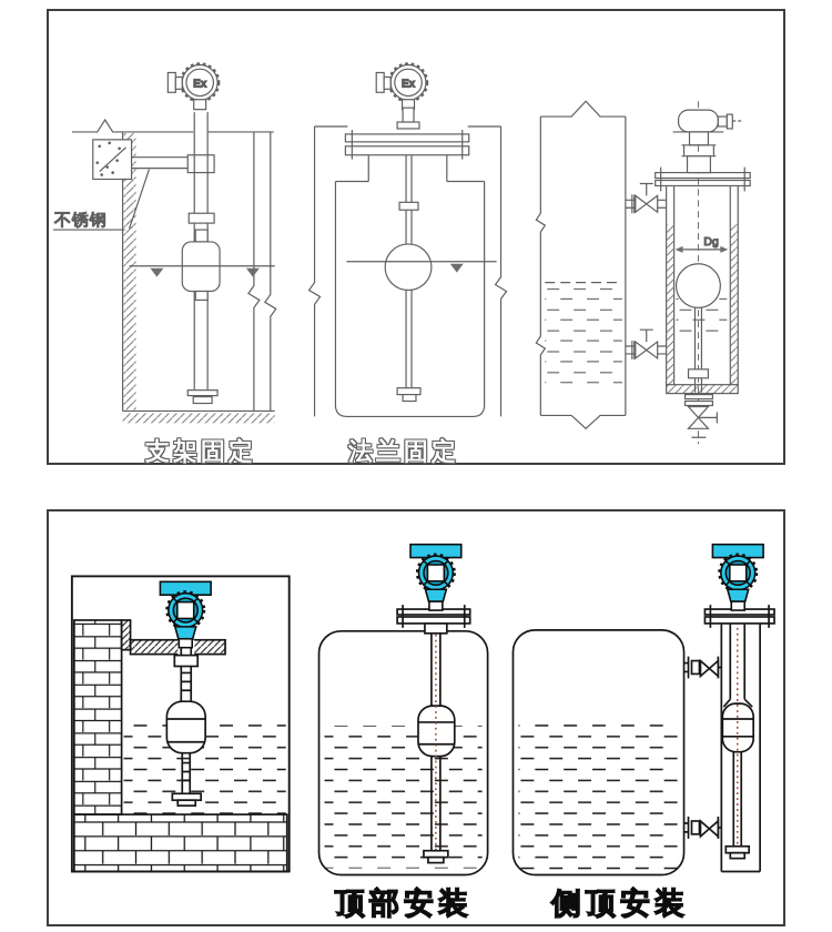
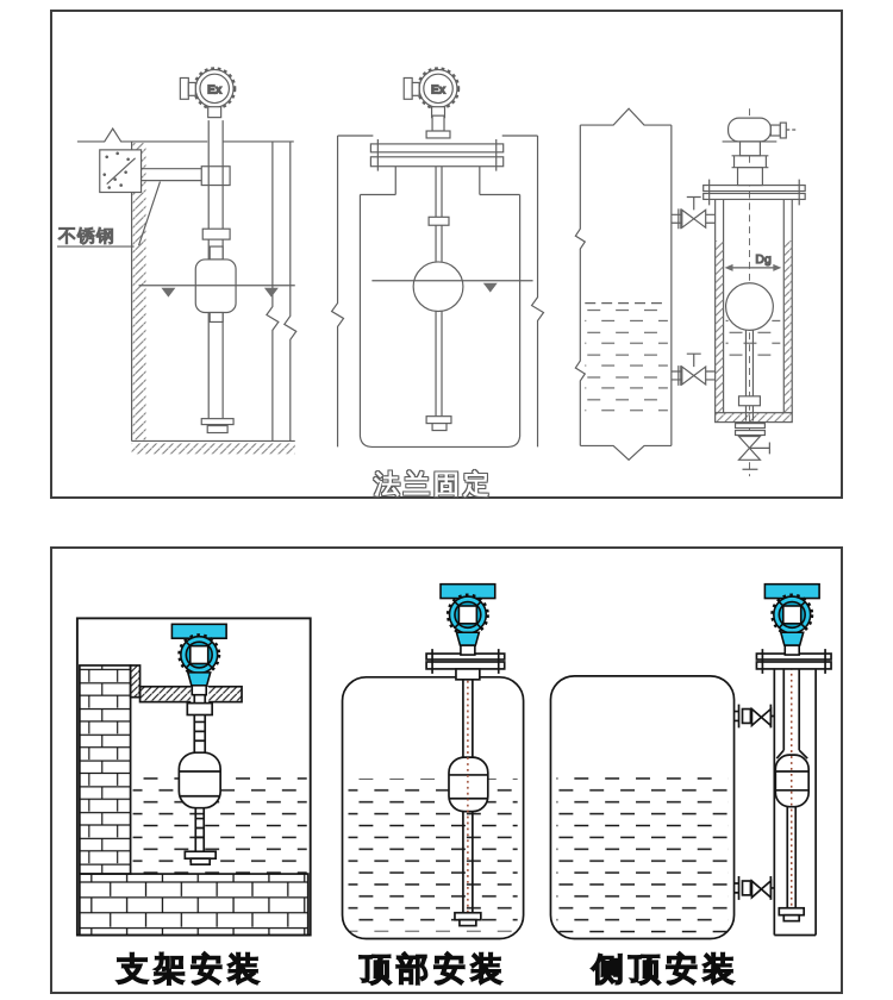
  Ex
  不锈钢
  Ex
  Dg
- 支架固定
  法兰固定
+ 支架安装
  顶部安装
  侧顶安装
